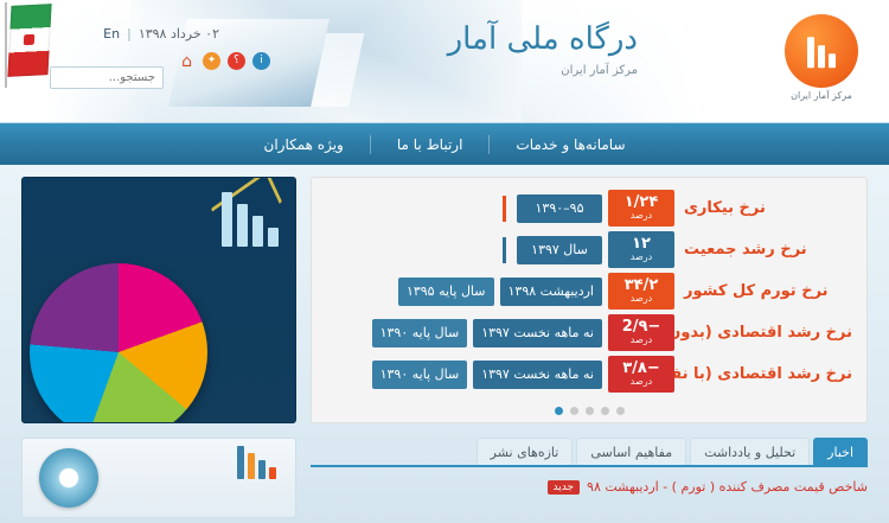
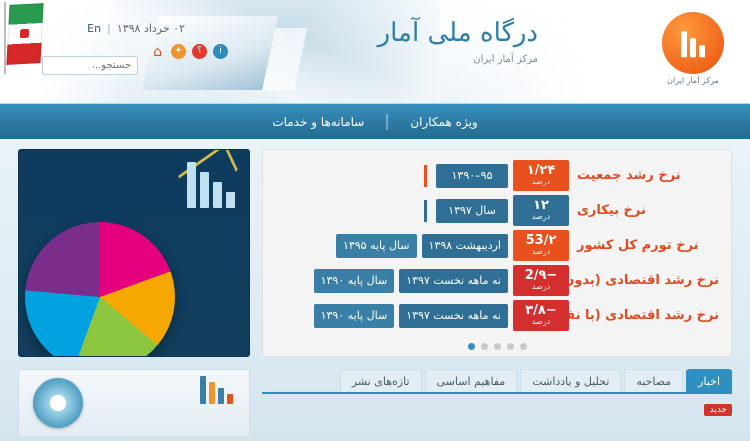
  ۰۲ خرداد ۱۳۹۸
  |
  En
  i
  ؟
  ✦
  ⌂
  درگاه ملی آمار
  مرکز آمار ایران
  مرکز آمار ایران
- سامانه‌ها و خدمات
+ ویژه همکاران
- ارتباط با ما
- ویژه همکاران
+ سامانه‌ها و خدمات
- نرخ بیکاری
+ نرخ رشد جمعیت
  ۱/۲۴
  درصد
  ۹۵–۱۳۹۰
- نرخ رشد جمعیت
+ نرخ بیکاری
  ۱۲
  درصد
  سال ۱۳۹۷
  نرخ تورم کل کشور
- ۳۴/۲
+ 53/۲
  درصد
  اردیبهشت ۱۳۹۸
  سال پایه ۱۳۹۵
  نرخ رشد اقتصادی (بدو
  −2/۹
  درصد
  نه ماهه نخست ۱۳۹۷
  سال پایه ۱۳۹۰
  نرخ رشد اقتصادی (با نف
  −۳/۸
  درصد
  نه ماهه نخست ۱۳۹۷
  سال پایه ۱۳۹۰
  اخبار
+ مصاحبه
  تحلیل و یادداشت
  مفاهیم اساسی
  تازه‌های نشر
- شاخص قیمت مصرف کننده ( تورم ) - اردیبهشت ۹۸
  جدید
